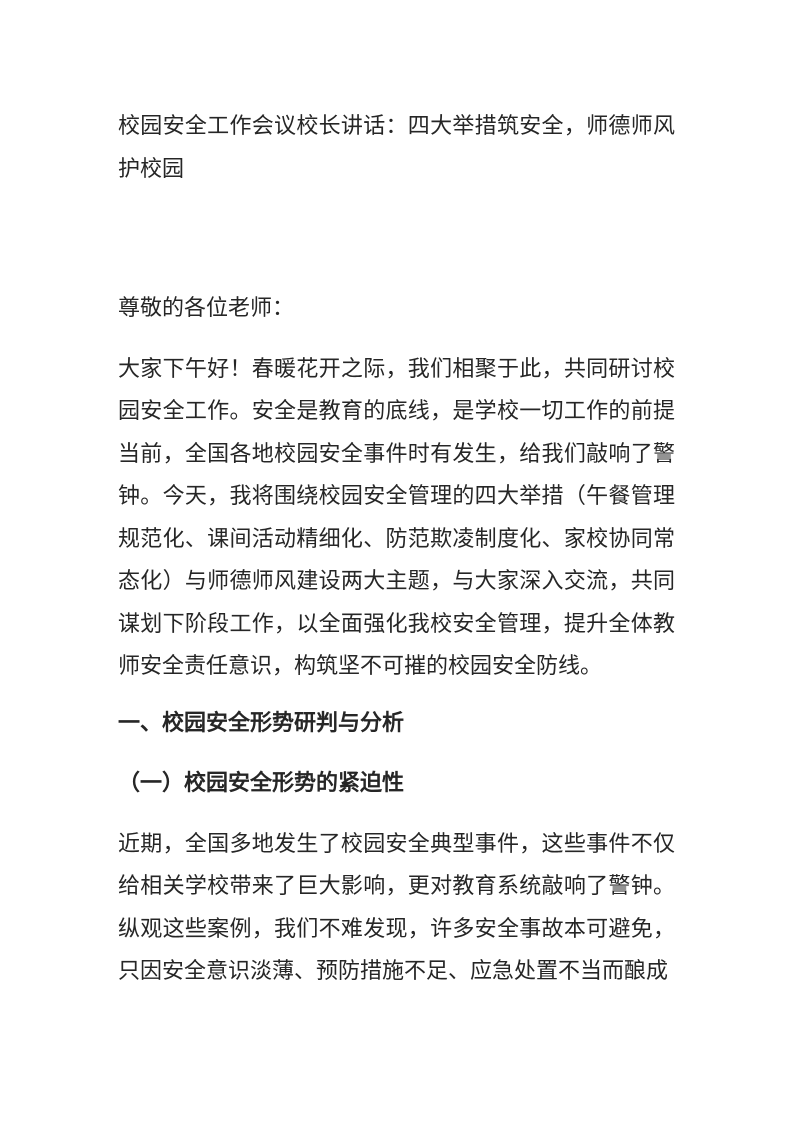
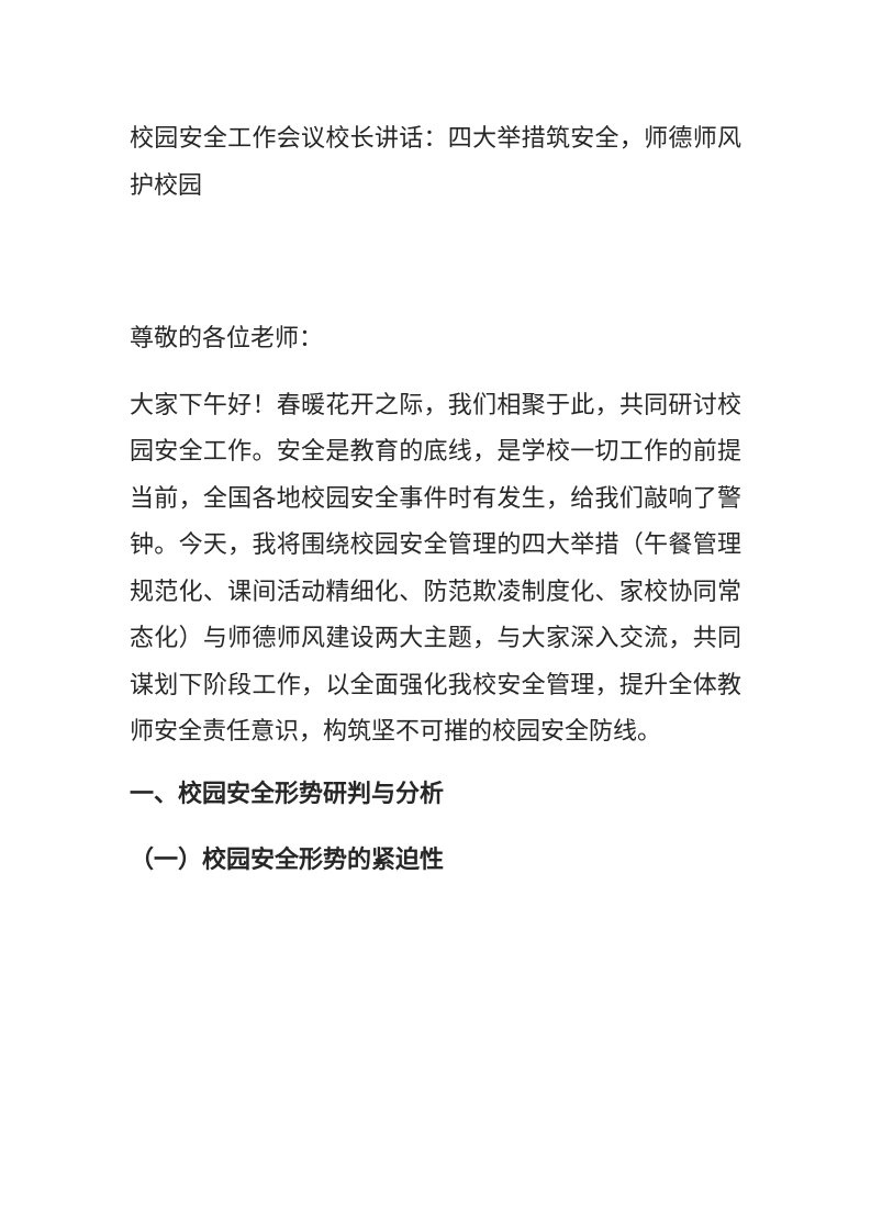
  校园安全工作会议校长讲话：四大举措筑安全，师德师风护校园
  尊敬的各位老师：
  大家下午好！春暖花开之际，我们相聚于此，共同研讨校园安全工作。安全是教育的底线，是学校一切工作的前提当前，全国各地校园安全事件时有发生，给我们敲响了警钟。今天，我将围绕校园安全管理的四大举措（午餐管理规范化、课间活动精细化、防范欺凌制度化、家校协同常态化）与师德师风建设两大主题，与大家深入交流，共同谋划下阶段工作，以全面强化我校安全管理，提升全体教师安全责任意识，构筑坚不可摧的校园安全防线。
  一、校园安全形势研判与分析
  （一）校园安全形势的紧迫性
- 近期，全国多地发生了校园安全典型事件，这些事件不仅给相关学校带来了巨大影响，更对教育系统敲响了警钟。纵观这些案例，我们不难发现，许多安全事故本可避免，只因安全意识淡薄、预防措施不足、应急处置不当而酿成
